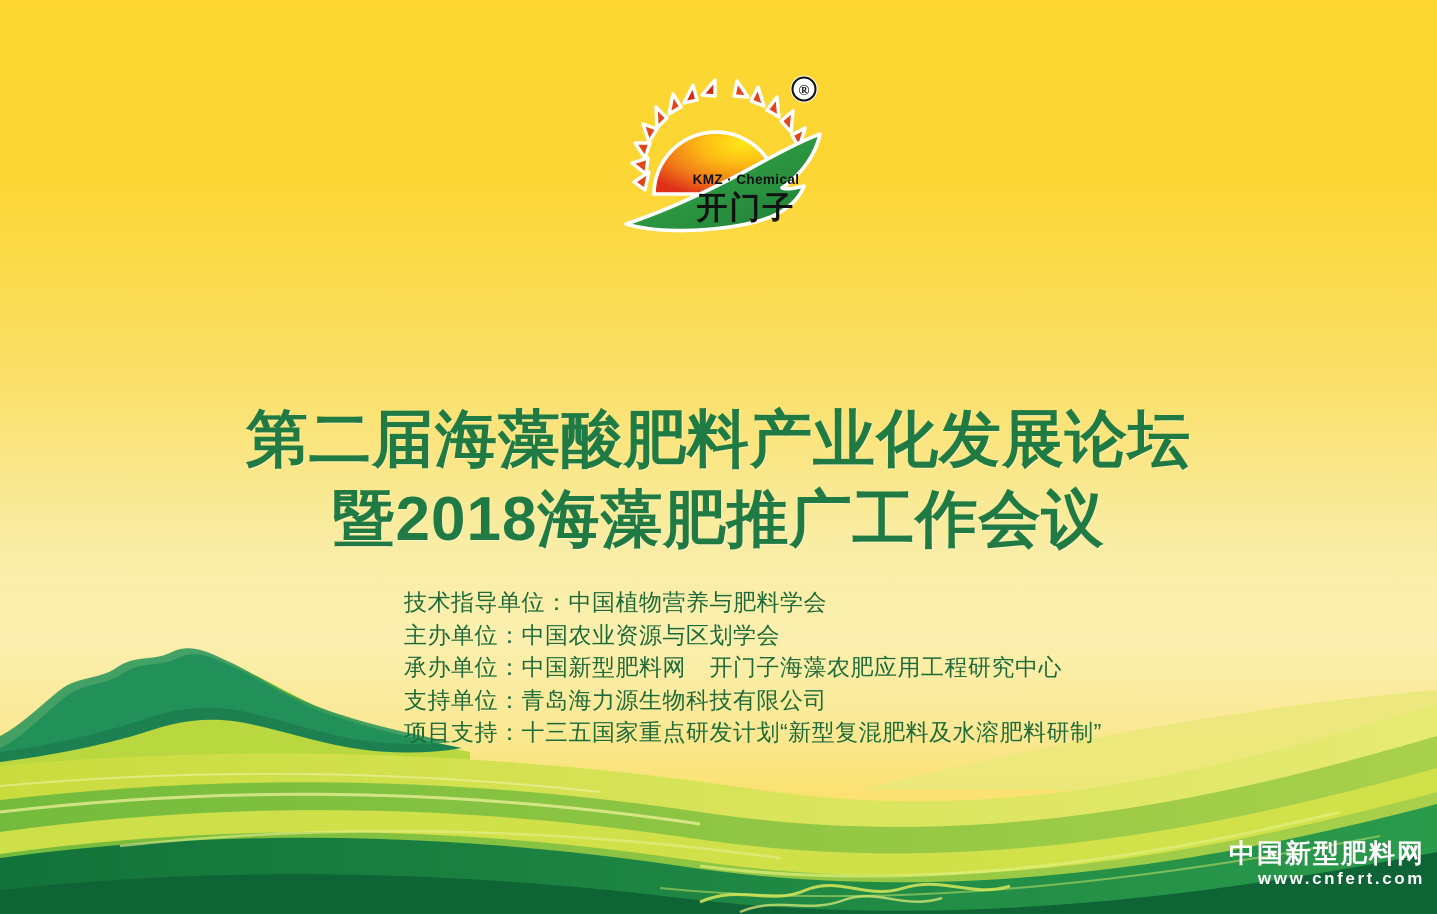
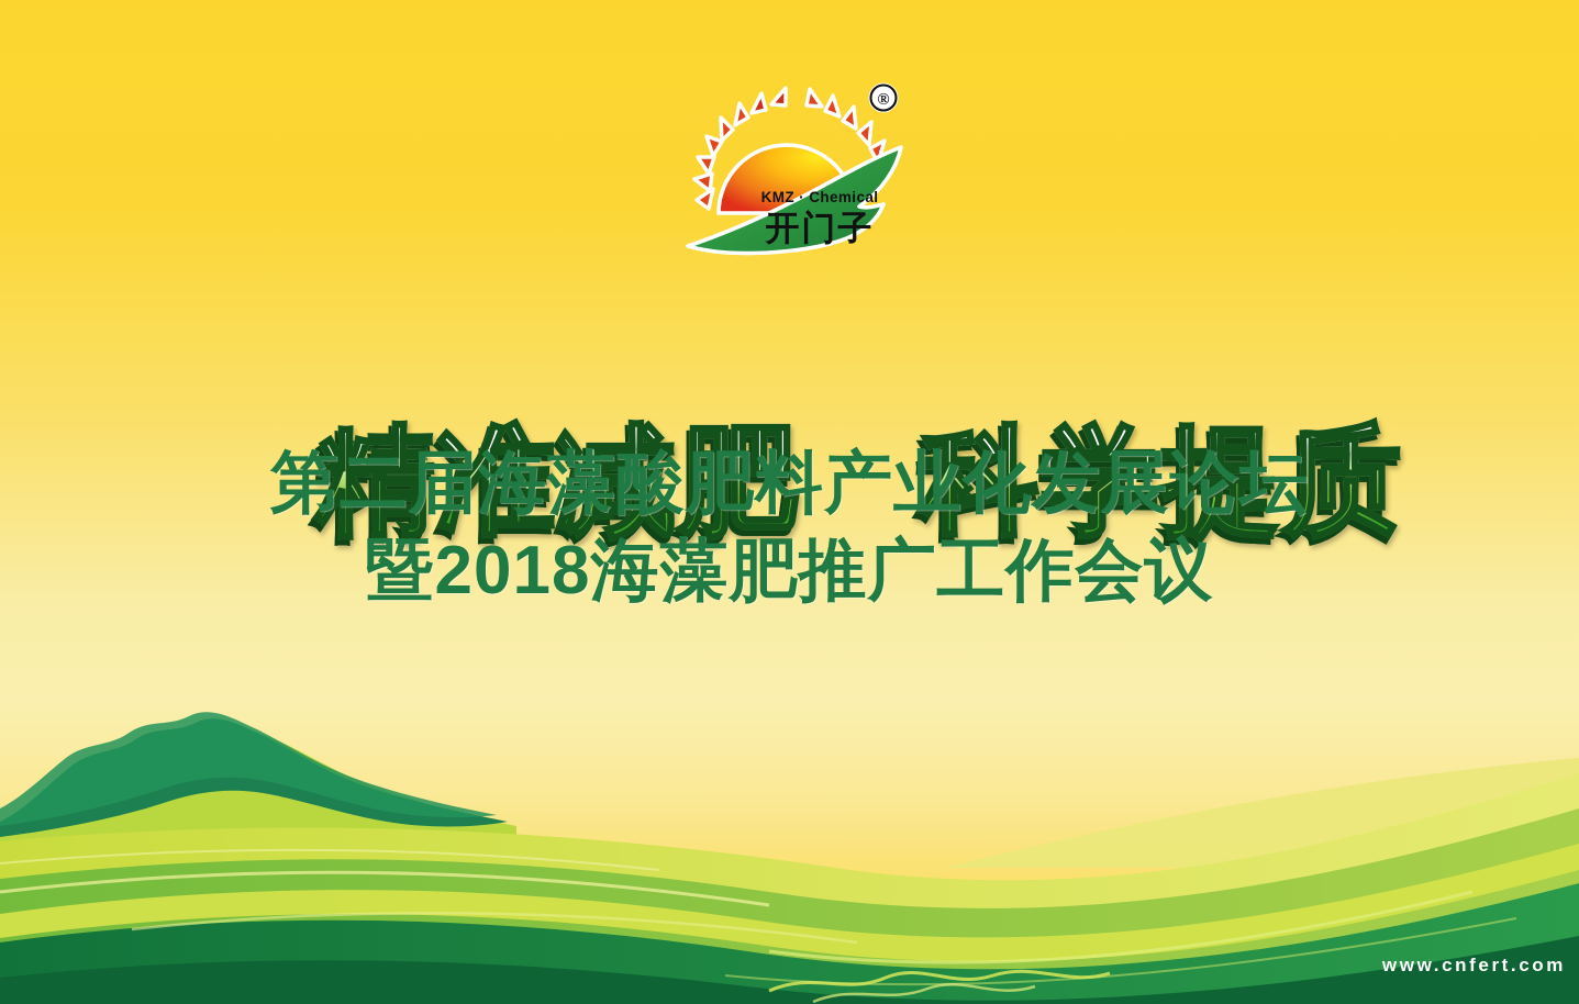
  ®
  KMZ · Chemical
  开门子
+ 精准减肥 科学提质
  第二届海藻酸肥料产业化发展论坛
  暨2018海藻肥推广工作会议
- 技术指导单位：中国植物营养与肥料学会
- 主办单位：中国农业资源与区划学会
- 承办单位：中国新型肥料网 开门子海藻农肥应用工程研究中心
- 支持单位：青岛海力源生物科技有限公司
- 项目支持：十三五国家重点研发计划“新型复混肥料及水溶肥料研制”
- 中国新型肥料网
  www.cnfert.com
